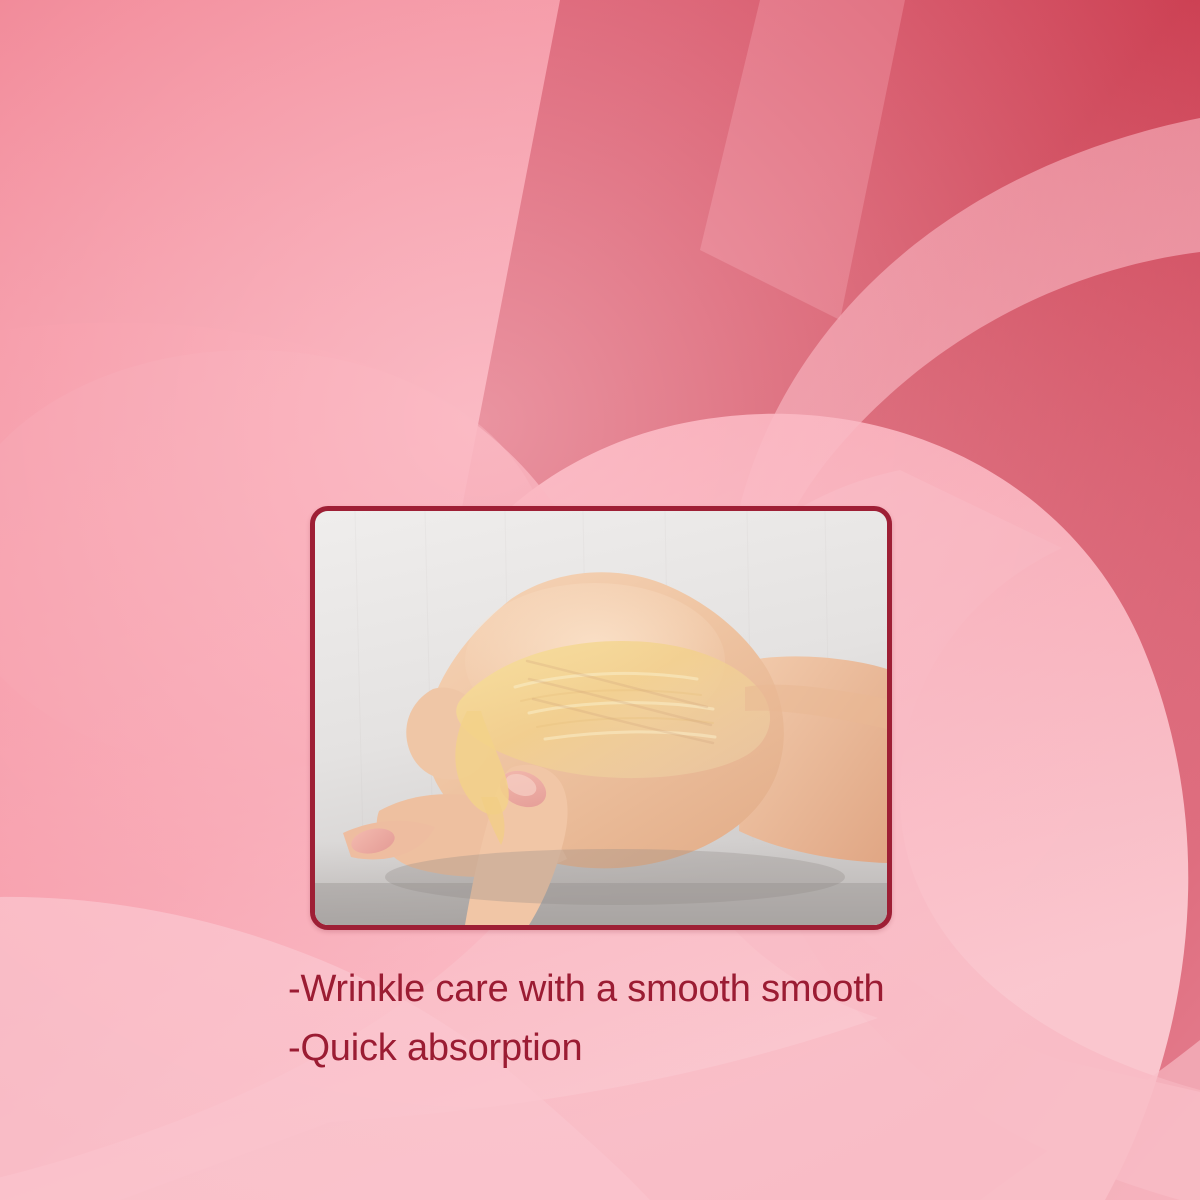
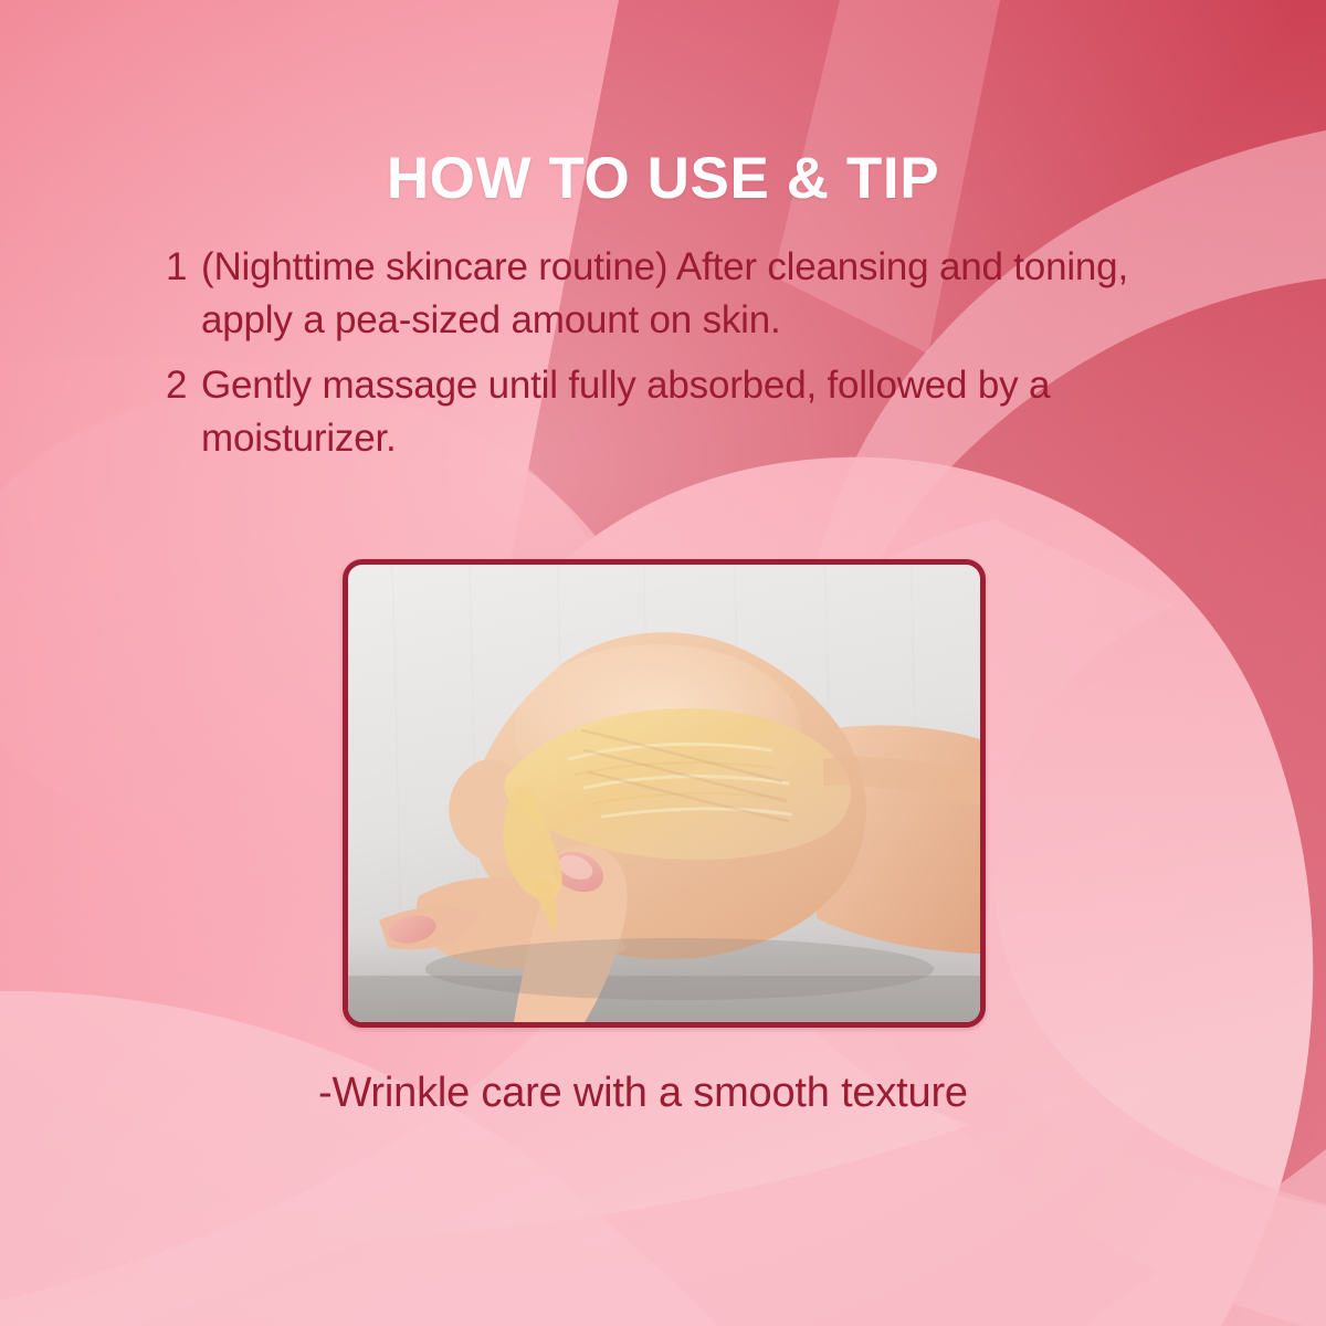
+ HOW TO USE & TIP
+ 1
+ (Nighttime skincare routine) After cleansing and toning, apply a pea-sized amount on skin.
+ 2
+ Gently massage until fully absorbed, followed by a moisturizer.
- -Wrinkle care with a smooth smooth
+ -Wrinkle care with a smooth texture
- -Quick absorption
